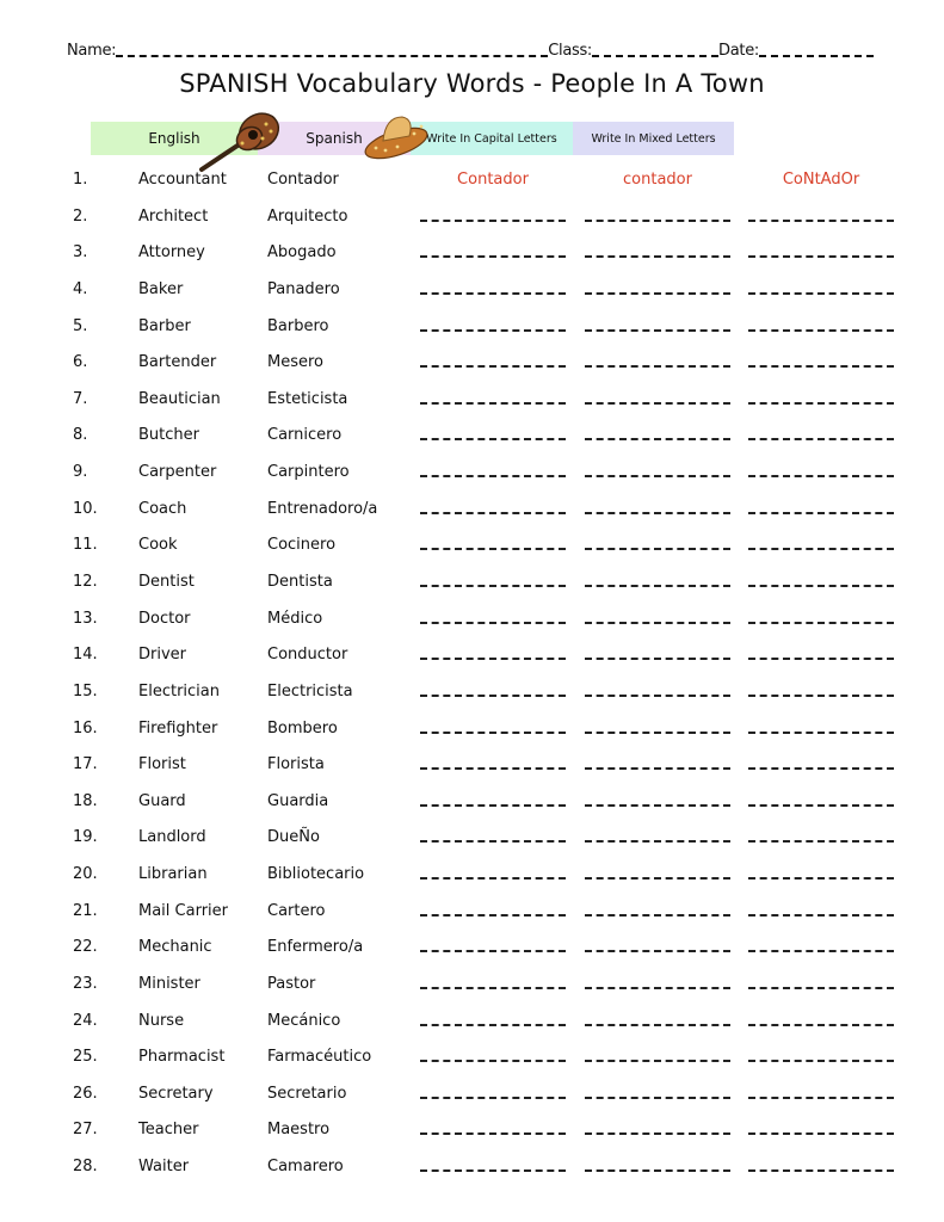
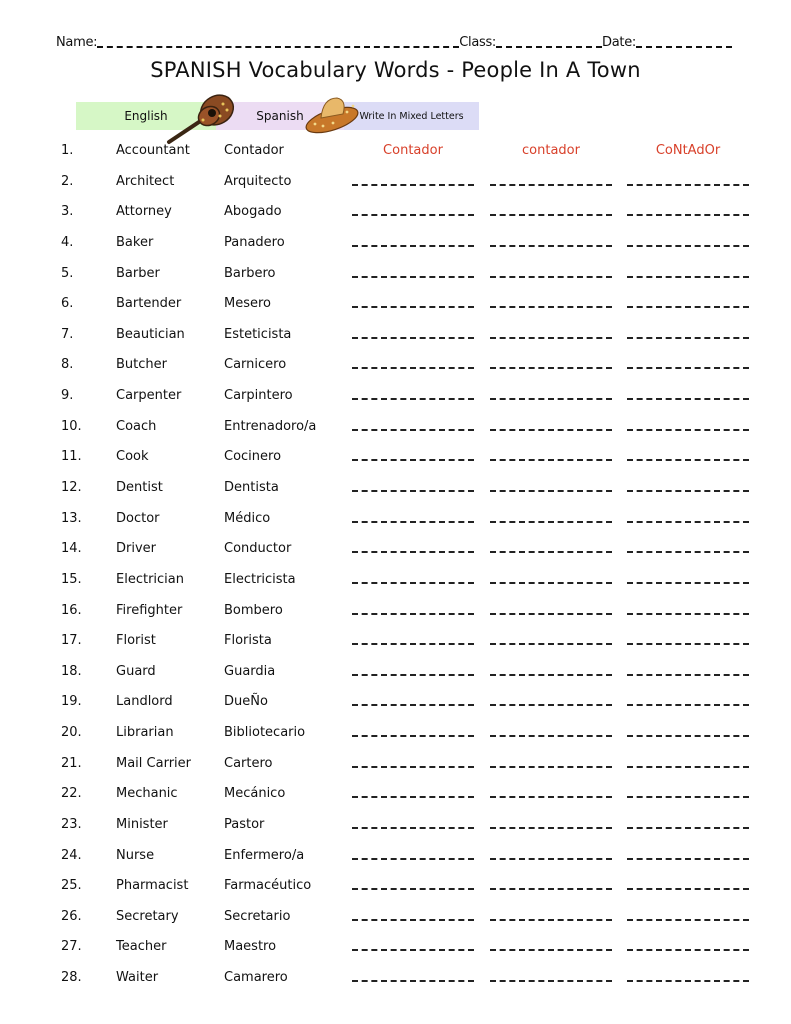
  Name:
  Class:
  Date:
  SPANISH Vocabulary Words - People In A Town
  English
  Spanish
- Write In Capital Letters
  Write In Mixed Letters
  1.
  Accountant
  Contador
  Contador
  contador
  CoNtAdOr
  2.
  Architect
  Arquitecto
  3.
  Attorney
  Abogado
  4.
  Baker
  Panadero
  5.
  Barber
  Barbero
  6.
  Bartender
  Mesero
  7.
  Beautician
  Esteticista
  8.
  Butcher
  Carnicero
  9.
  Carpenter
  Carpintero
  10.
  Coach
  Entrenadoro/a
  11.
  Cook
  Cocinero
  12.
  Dentist
  Dentista
  13.
  Doctor
  Médico
  14.
  Driver
  Conductor
  15.
  Electrician
  Electricista
  16.
  Firefighter
  Bombero
  17.
  Florist
  Florista
  18.
  Guard
  Guardia
  19.
  Landlord
  DueÑo
  20.
  Librarian
  Bibliotecario
  21.
  Mail Carrier
  Cartero
  22.
  Mechanic
- Enfermero/a
+ Mecánico
  23.
  Minister
  Pastor
  24.
  Nurse
- Mecánico
+ Enfermero/a
  25.
  Pharmacist
  Farmacéutico
  26.
  Secretary
  Secretario
  27.
  Teacher
  Maestro
  28.
  Waiter
  Camarero
